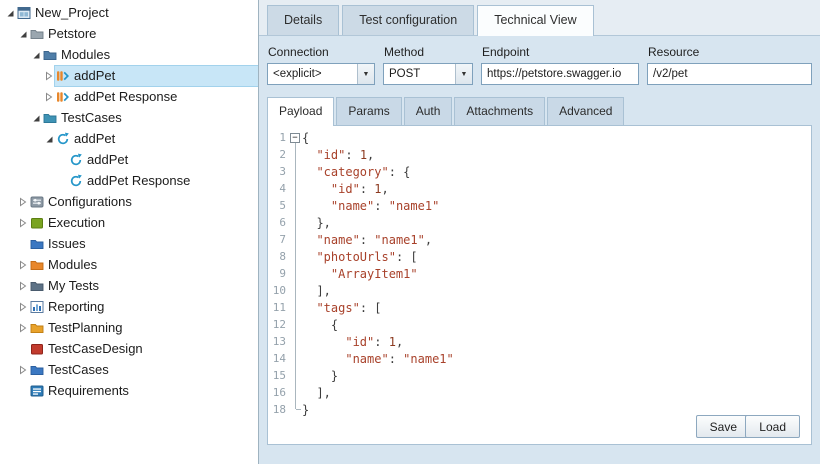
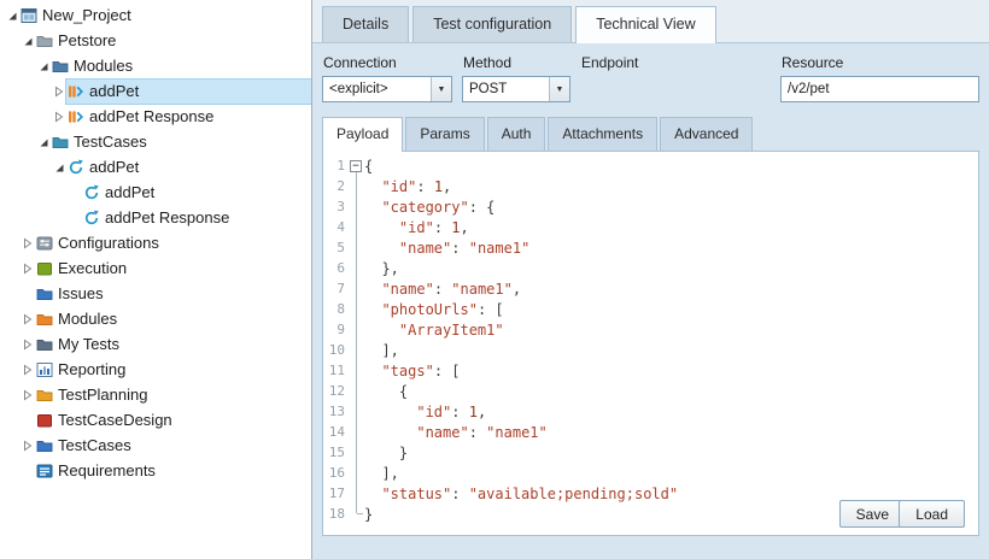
  New_Project
  Petstore
  Modules
  addPet
  addPet Response
  TestCases
  addPet
  addPet
  addPet Response
  Configurations
  Execution
  Issues
  Modules
  My Tests
  Reporting
  TestPlanning
  TestCaseDesign
  TestCases
  Requirements
  Details
  Test configuration
  Technical View
  Connection
  <explicit>
  Method
  POST
  Endpoint
- https://petstore.swagger.io
  Resource
  /v2/pet
  Payload
  Params
  Auth
  Attachments
  Advanced
  1
  −
  {
  2
  "id": 1,
  3
  "category": {
  4
  "id": 1,
  5
  "name": "name1"
  6
  },
  7
  "name": "name1",
  8
  "photoUrls": [
  9
  "ArrayItem1"
  10
  ],
  11
  "tags": [
  12
  {
  13
  "id": 1,
  14
  "name": "name1"
  15
  }
  16
  ],
+ 17
+ "status": "available;pending;sold"
  18
  }
  Save
  Load
